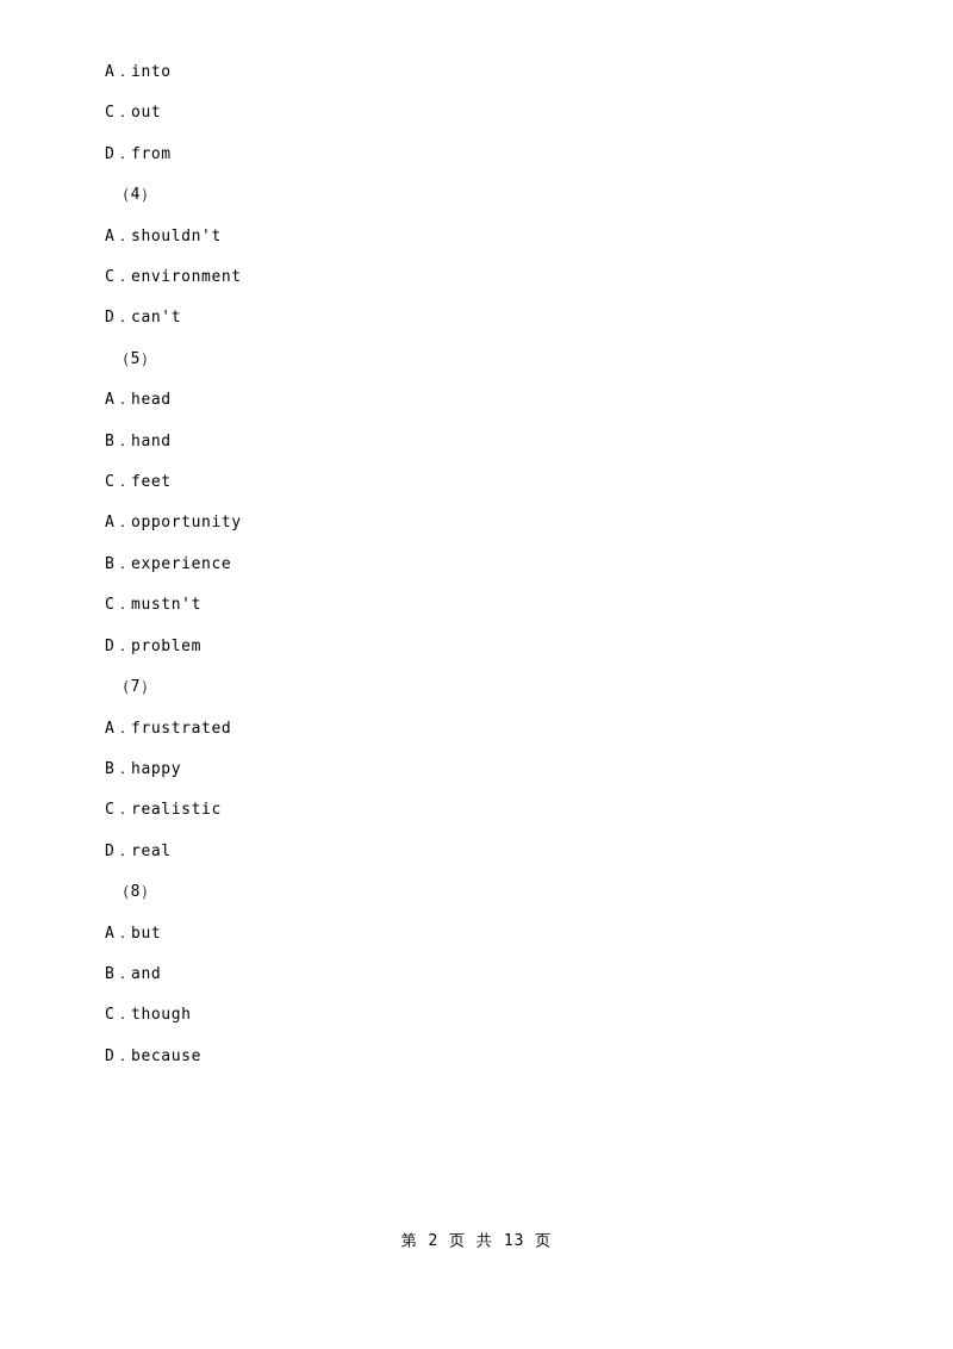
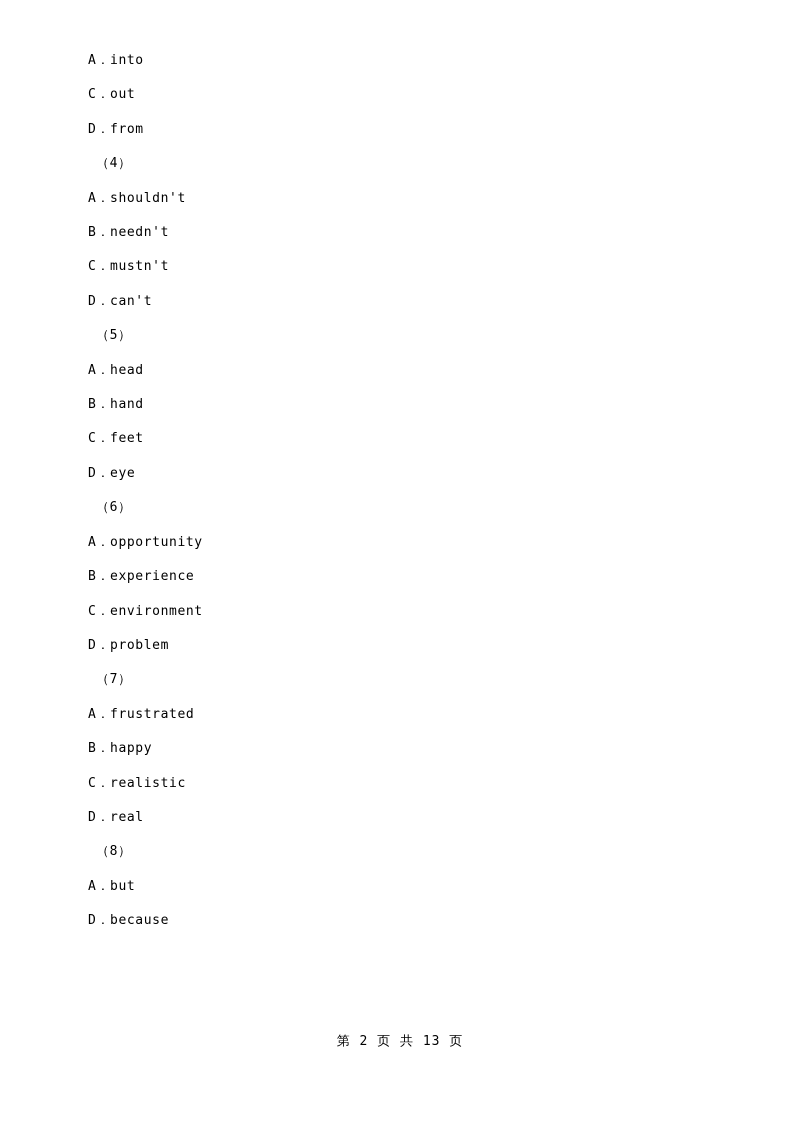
  A．into
  C．out
  D．from
  （4）
  A．shouldn't
+ B．needn't
- C．environment
+ C．mustn't
  D．can't
  （5）
  A．head
  B．hand
  C．feet
+ D．eye
+ （6）
  A．opportunity
  B．experience
- C．mustn't
+ C．environment
  D．problem
  （7）
  A．frustrated
  B．happy
  C．realistic
  D．real
  （8）
  A．but
- B．and
- C．though
  D．because
  第 2 页 共 13 页
